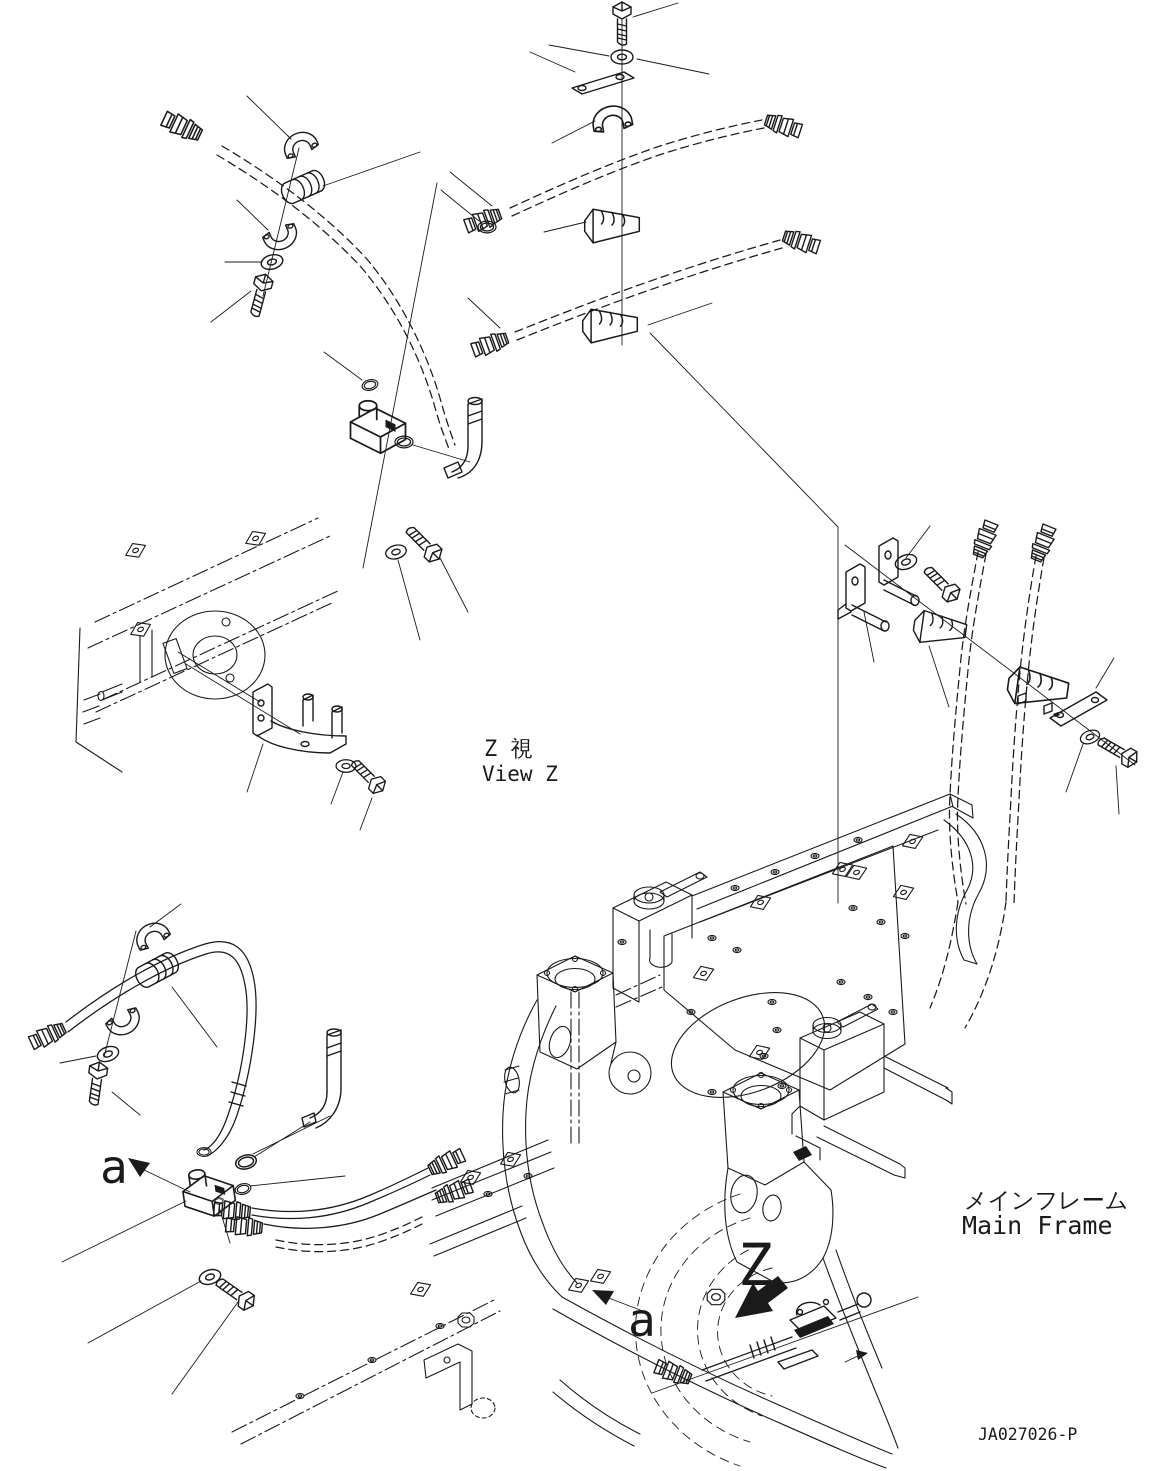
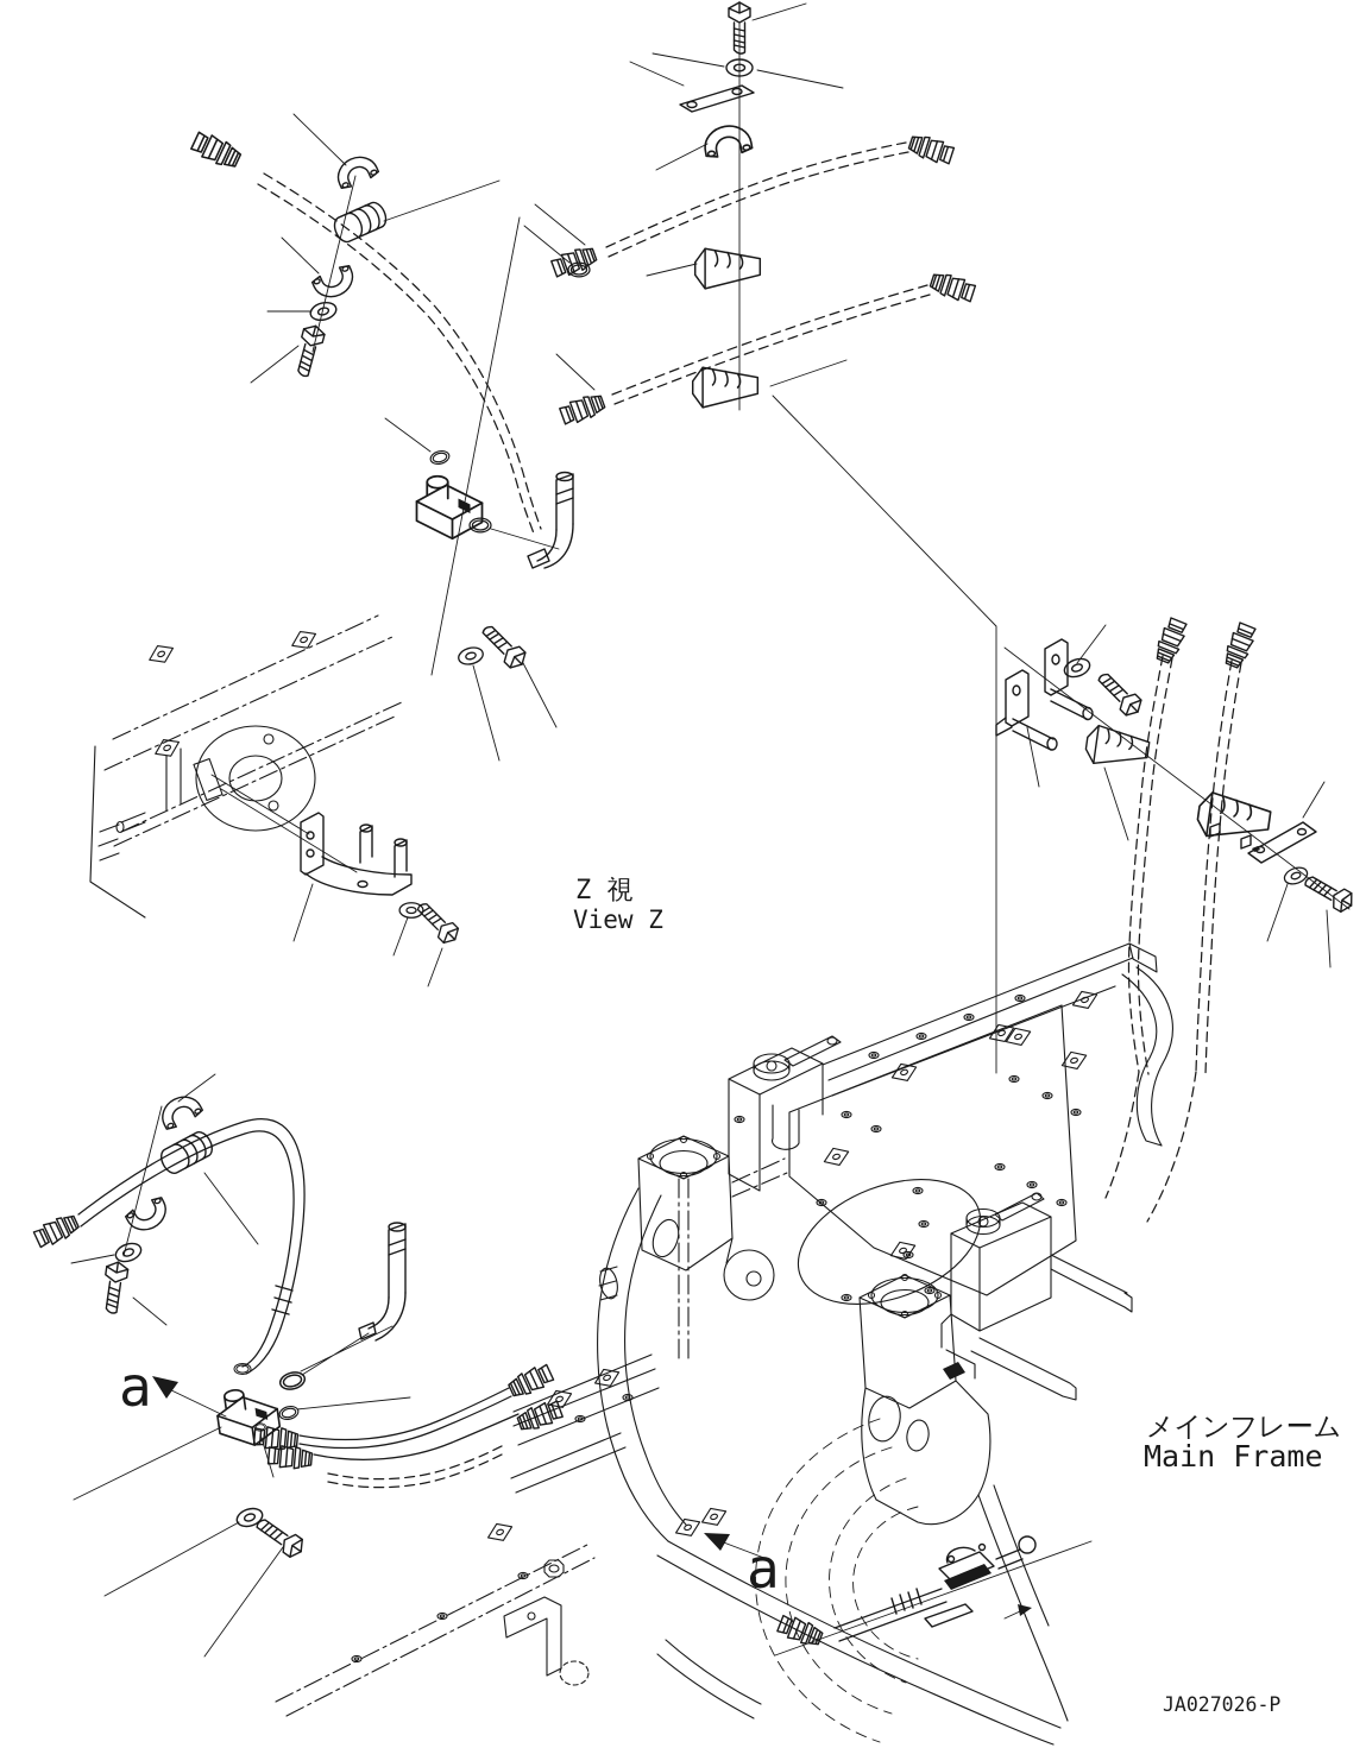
  Z 視
  View Z
  a
- Z
  a
  メインフレーム
  Main Frame
  JA027026-P
